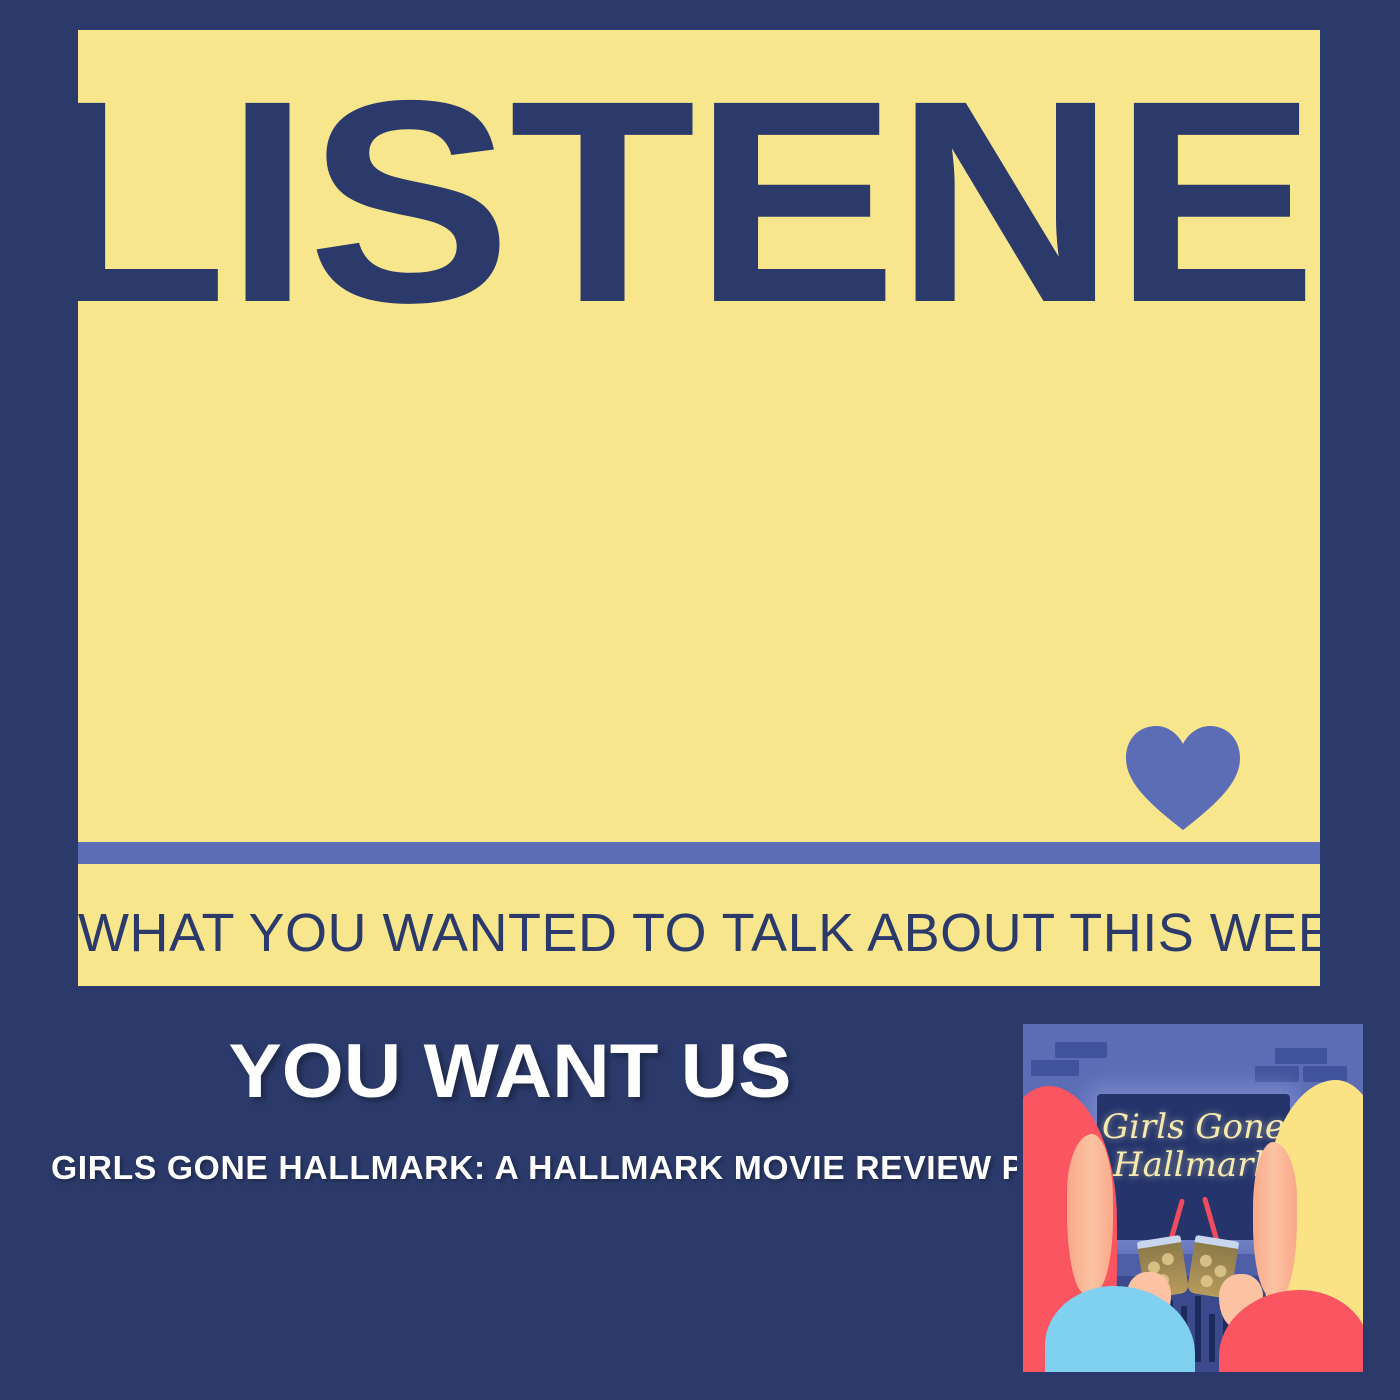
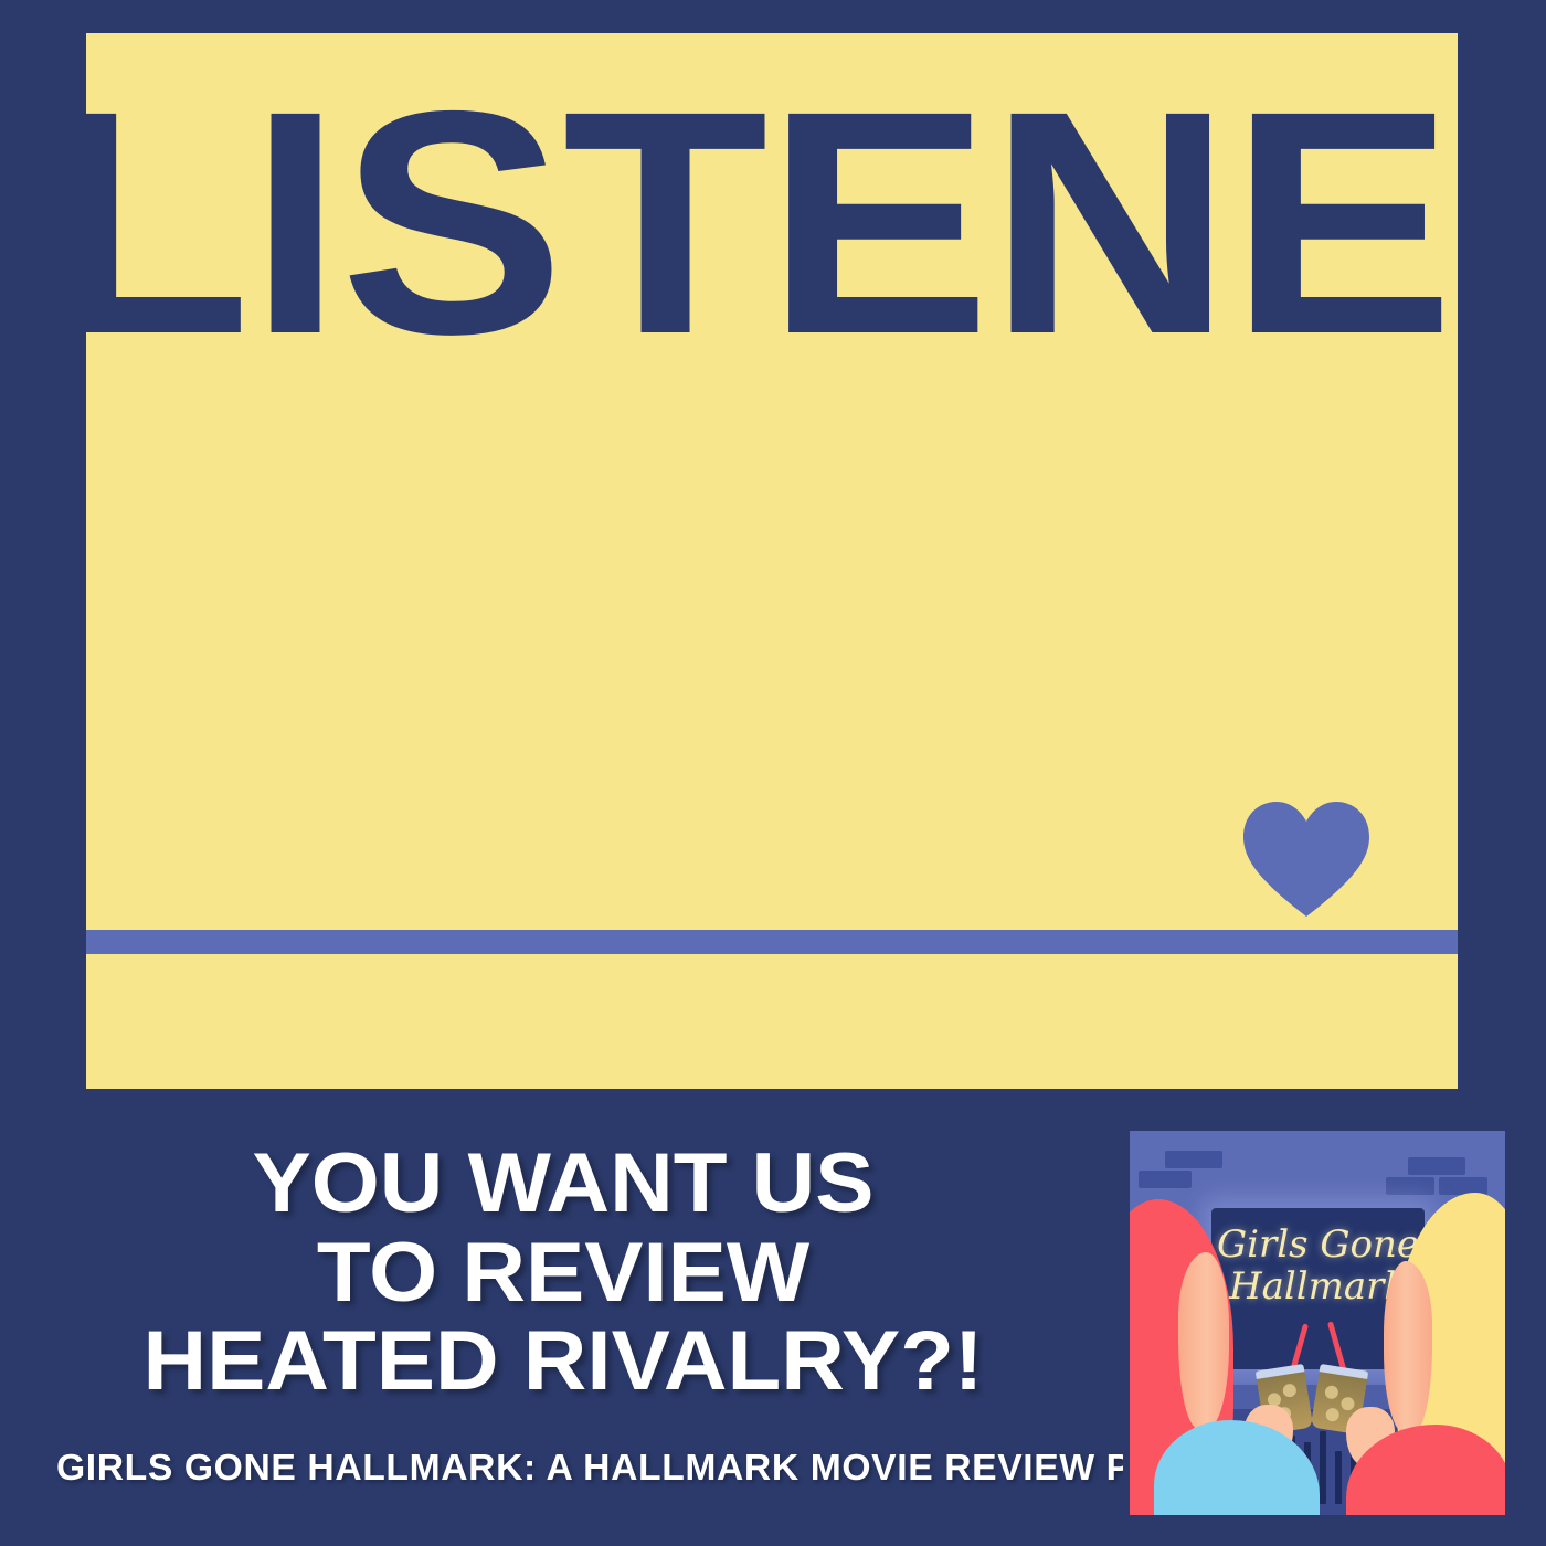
  LISTENE
- WHAT YOU WANTED TO TALK ABOUT THIS WEEK
  YOU WANT US
+ TO REVIEW
+ HEATED RIVALRY?!
  GIRLS GONE HALLMARK: A HALLMARK MOVIE REVIEW P
  Girls Gone
  Hallmar
